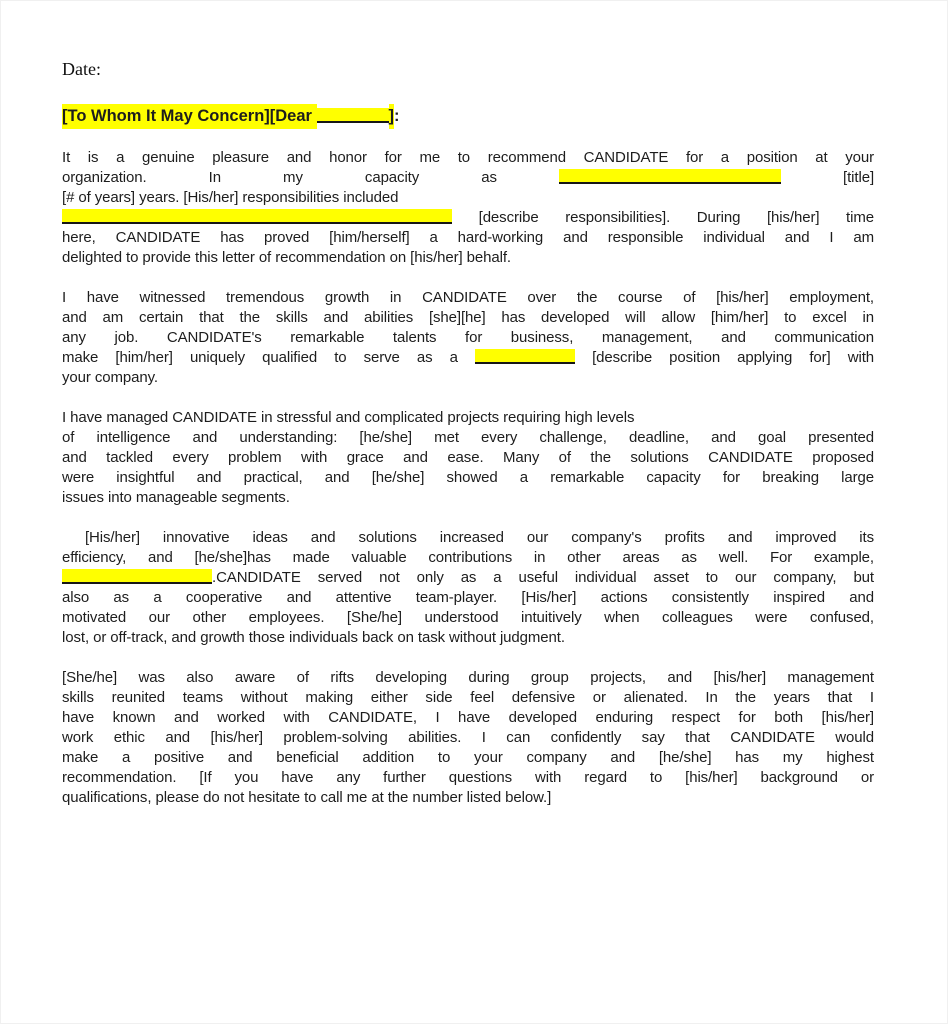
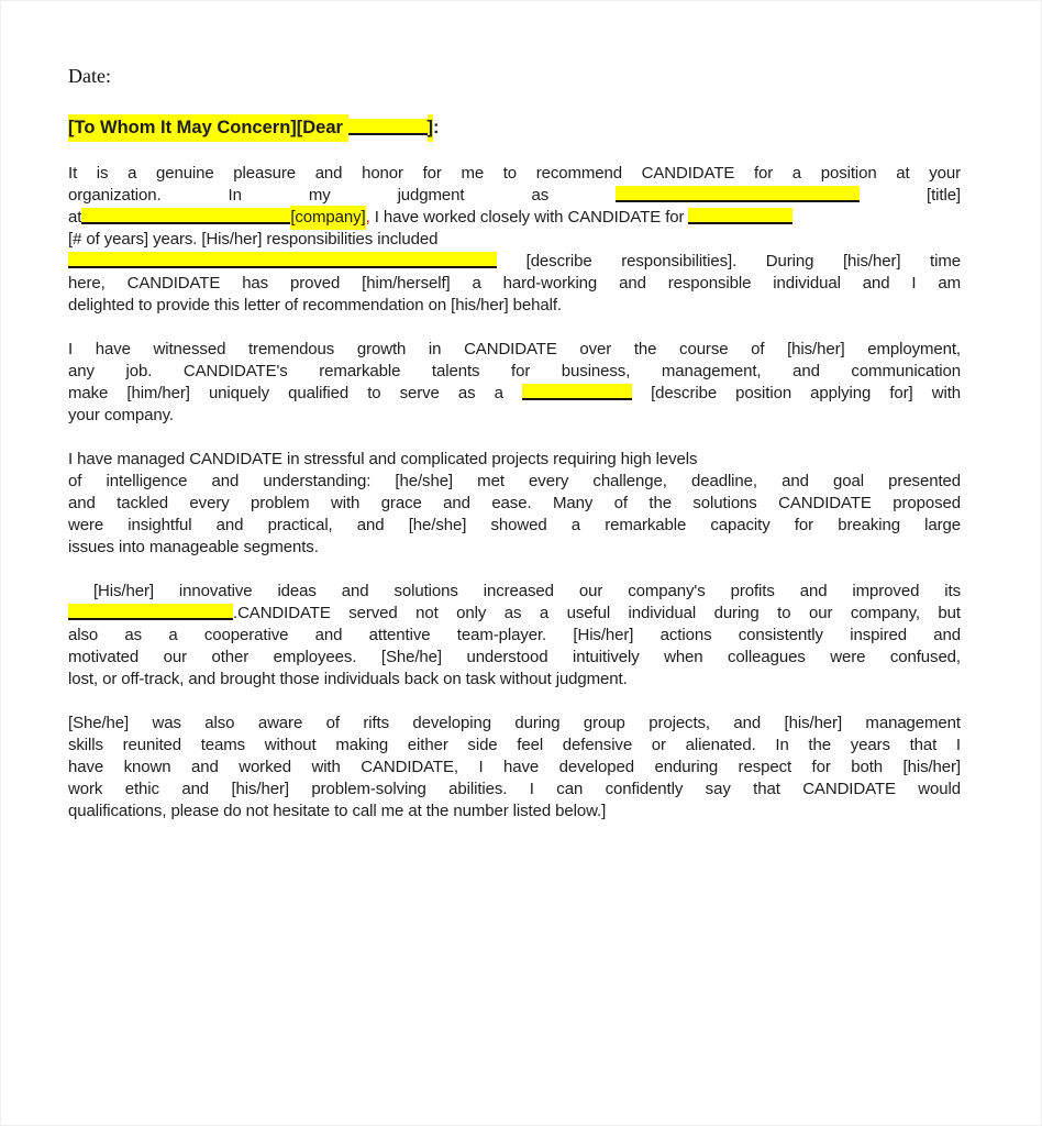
  Date:
  [To Whom It May Concern][Dear ]:
  It is a genuine pleasure and honor for me to recommend CANDIDATE for a position at your
- organization. In my capacity as [title]
+ organization. In my judgment as [title]
+ at [company], I have worked closely with CANDIDATE for
  [# of years] years. [His/her] responsibilities included
  [describe responsibilities]. During [his/her] time
  here, CANDIDATE has proved [him/herself] a hard-working and responsible individual and I am
  delighted to provide this letter of recommendation on [his/her] behalf.
  I have witnessed tremendous growth in CANDIDATE over the course of [his/her] employment,
- and am certain that the skills and abilities [she][he] has developed will allow [him/her] to excel in
  any job. CANDIDATE's remarkable talents for business, management, and communication
  make [him/her] uniquely qualified to serve as a [describe position applying for] with
  your company.
  I have managed CANDIDATE in stressful and complicated projects requiring high levels
  of intelligence and understanding: [he/she] met every challenge, deadline, and goal presented
  and tackled every problem with grace and ease. Many of the solutions CANDIDATE proposed
  were insightful and practical, and [he/she] showed a remarkable capacity for breaking large
  issues into manageable segments.
  [His/her] innovative ideas and solutions increased our company's profits and improved its
- efficiency, and [he/she]has made valuable contributions in other areas as well. For example,
- .CANDIDATE served not only as a useful individual asset to our company, but
+ .CANDIDATE served not only as a useful individual during to our company, but
  also as a cooperative and attentive team-player. [His/her] actions consistently inspired and
  motivated our other employees. [She/he] understood intuitively when colleagues were confused,
- lost, or off-track, and growth those individuals back on task without judgment.
+ lost, or off-track, and brought those individuals back on task without judgment.
  [She/he] was also aware of rifts developing during group projects, and [his/her] management
  skills reunited teams without making either side feel defensive or alienated. In the years that I
  have known and worked with CANDIDATE, I have developed enduring respect for both [his/her]
  work ethic and [his/her] problem-solving abilities. I can confidently say that CANDIDATE would
- make a positive and beneficial addition to your company and [he/she] has my highest
- recommendation. [If you have any further questions with regard to [his/her] background or
  qualifications, please do not hesitate to call me at the number listed below.]
